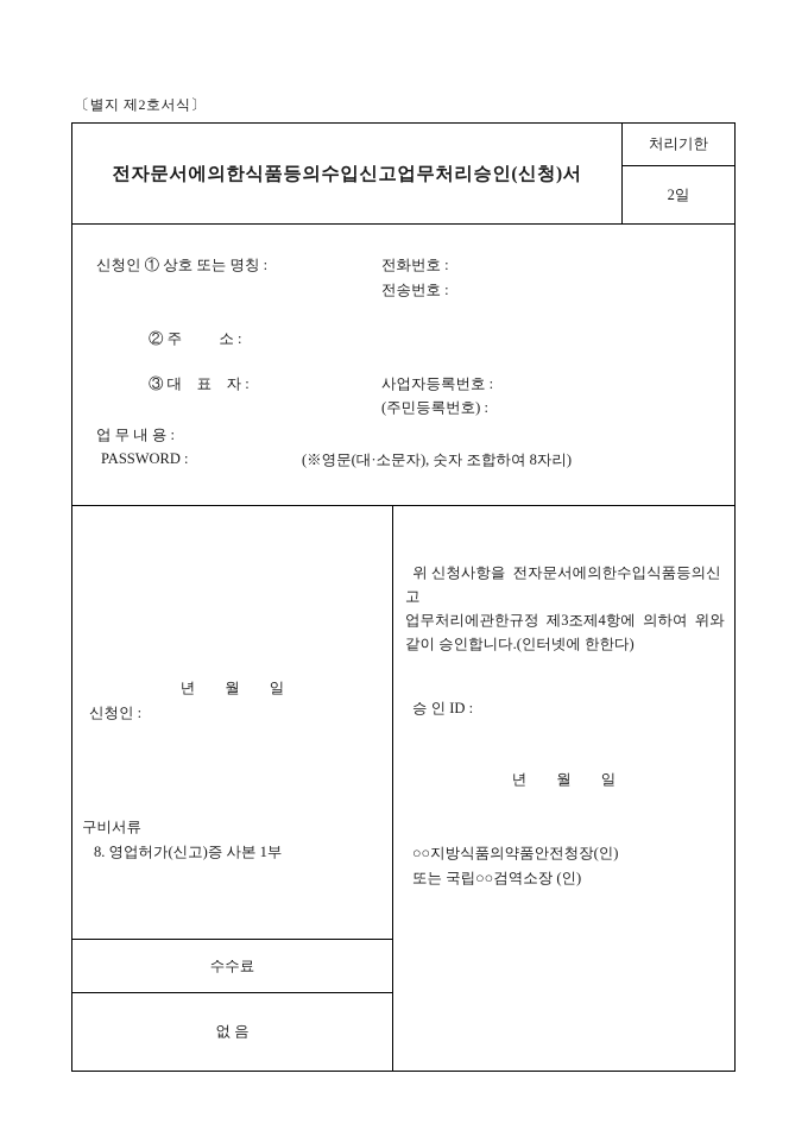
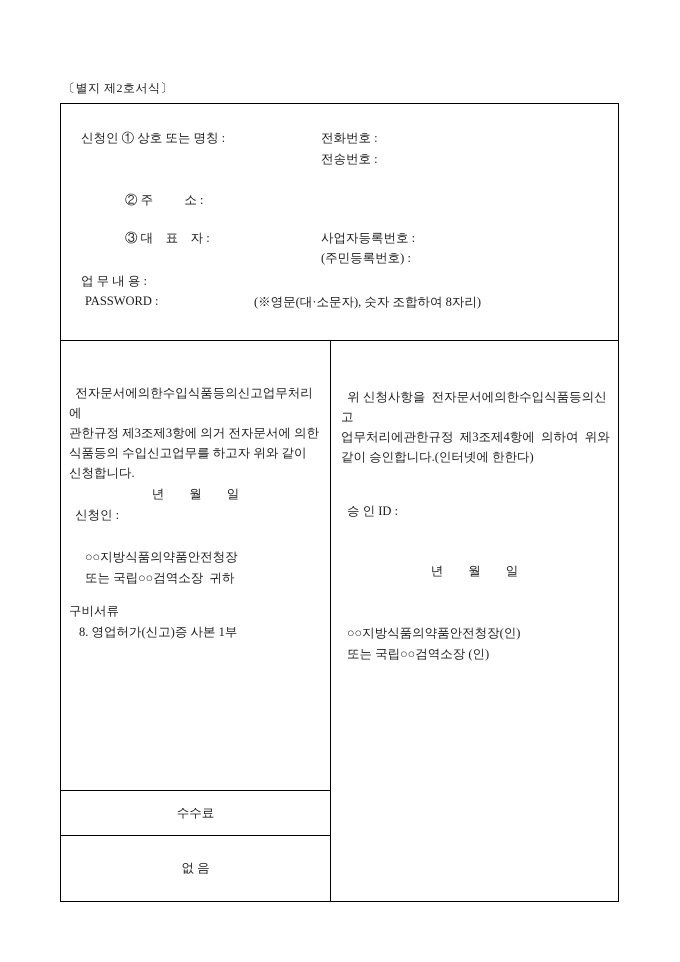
  〔별지 제2호서식〕
- 전자문서에의한식품등의수입신고업무처리승인(신청)서
- 처리기한
- 2일
  신청인 ① 상호 또는 명칭 :
  전화번호 :
  전송번호 :
  ② 주 소 :
  ③ 대 표 자 :
  사업자등록번호 :
  (주민등록번호) :
  업 무 내 용 :
  PASSWORD :
  (※영문(대·소문자), 숫자 조합하여 8자리)
+ 전자문서에의한수입식품등의신고업무처리에
+ 관한규정 제3조제3항에 의거 전자문서에 의한
+ 식품등의 수입신고업무를 하고자 위와 같이
+ 신청합니다.
  년 월 일
  신청인 :
+ ○○지방식품의약품안전청장
+ 또는 국립○○검역소장 귀하
  구비서류
  8. 영업허가(신고)증 사본 1부
  수수료
  없 음
  위 신청사항을 전자문서에의한수입식품등의신고
  업무처리에관한규정 제3조제4항에 의하여 위와
  같이 승인합니다.(인터넷에 한한다)
  승 인 ID :
  년 월 일
  ○○지방식품의약품안전청장(인)
  또는 국립○○검역소장 (인)
